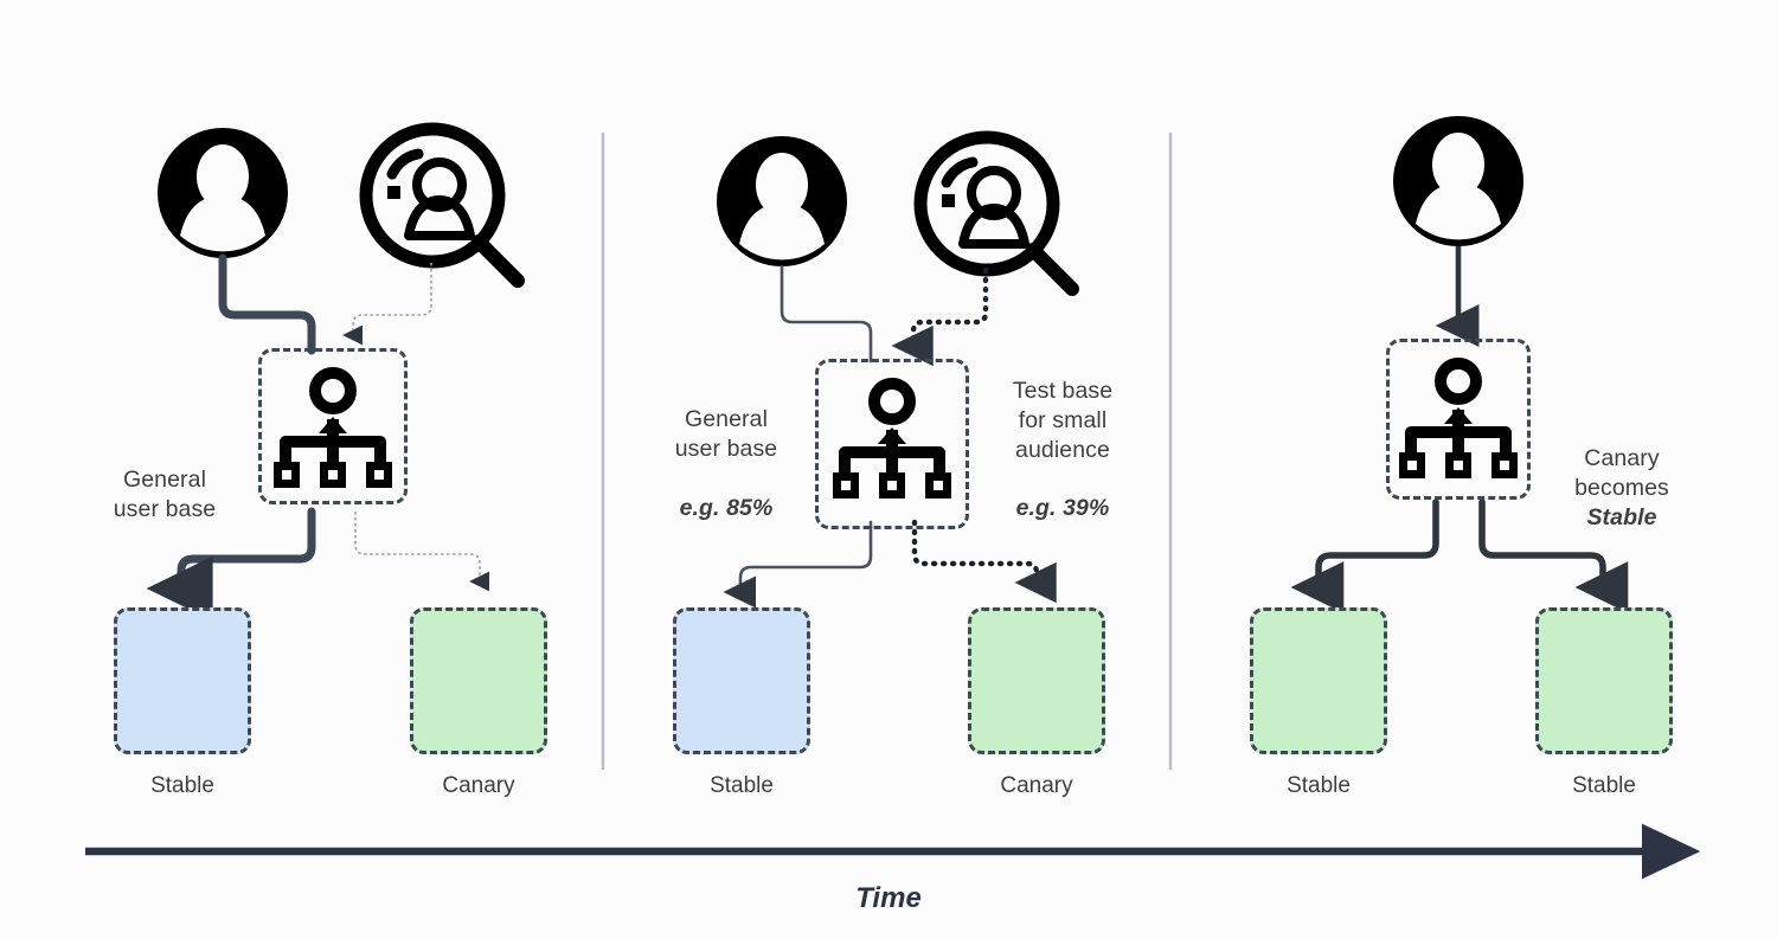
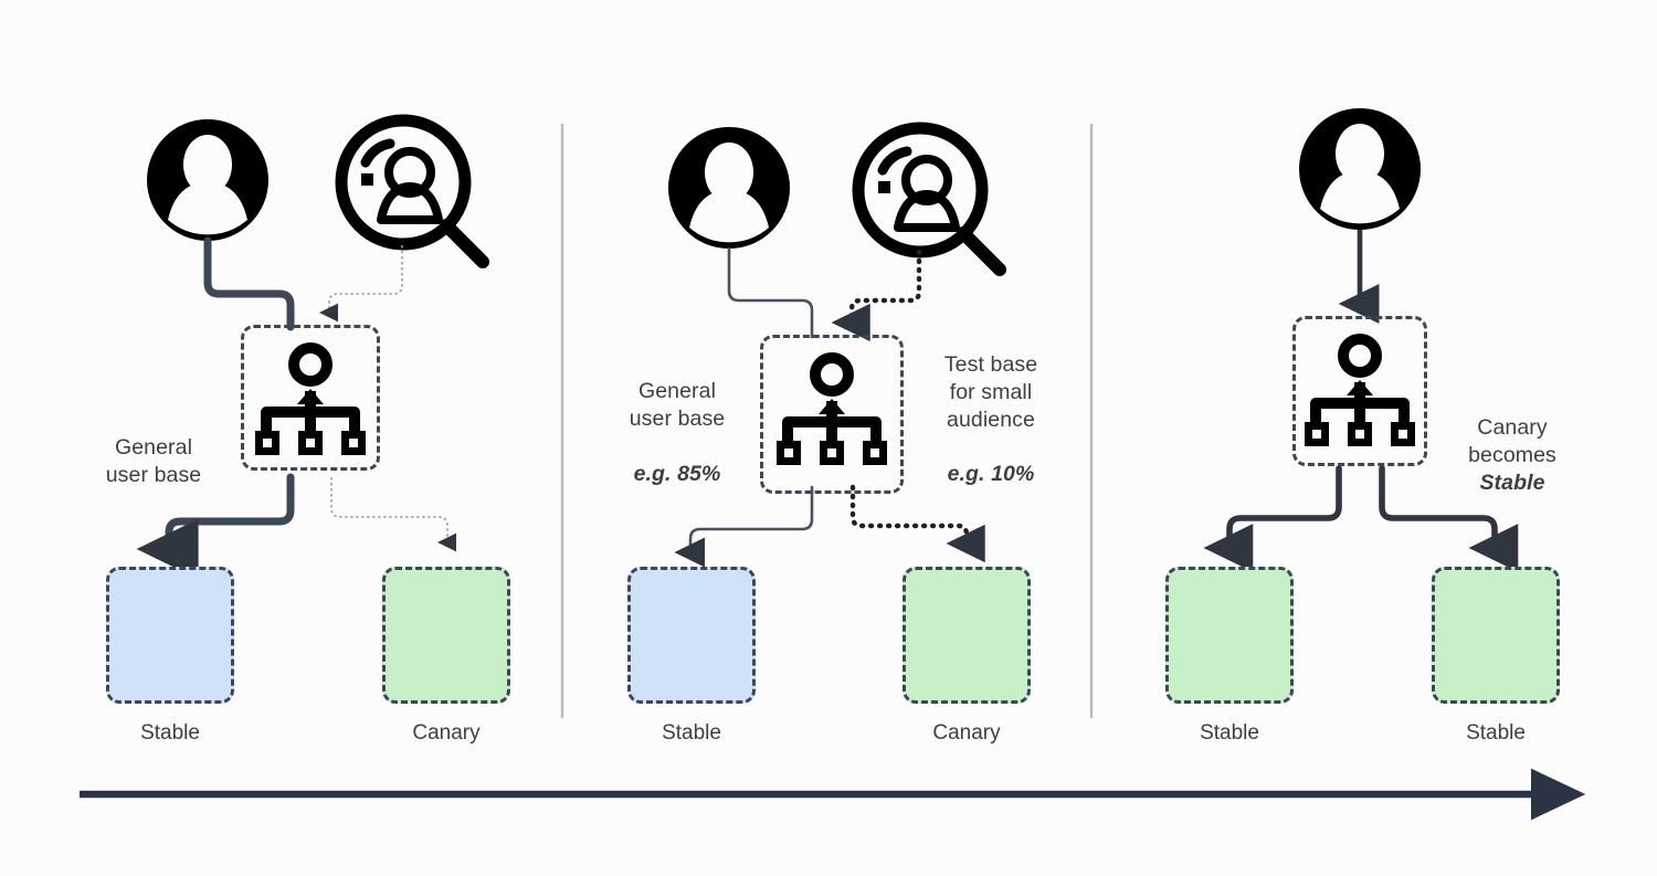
  General
  user base
  Stable
  Canary
  General
  user base
  e.g. 85%
  Test base
  for small
  audience
- e.g. 39%
+ e.g. 10%
  Stable
  Canary
  Canary
  becomes
  Stable
  Stable
  Stable
- Time
